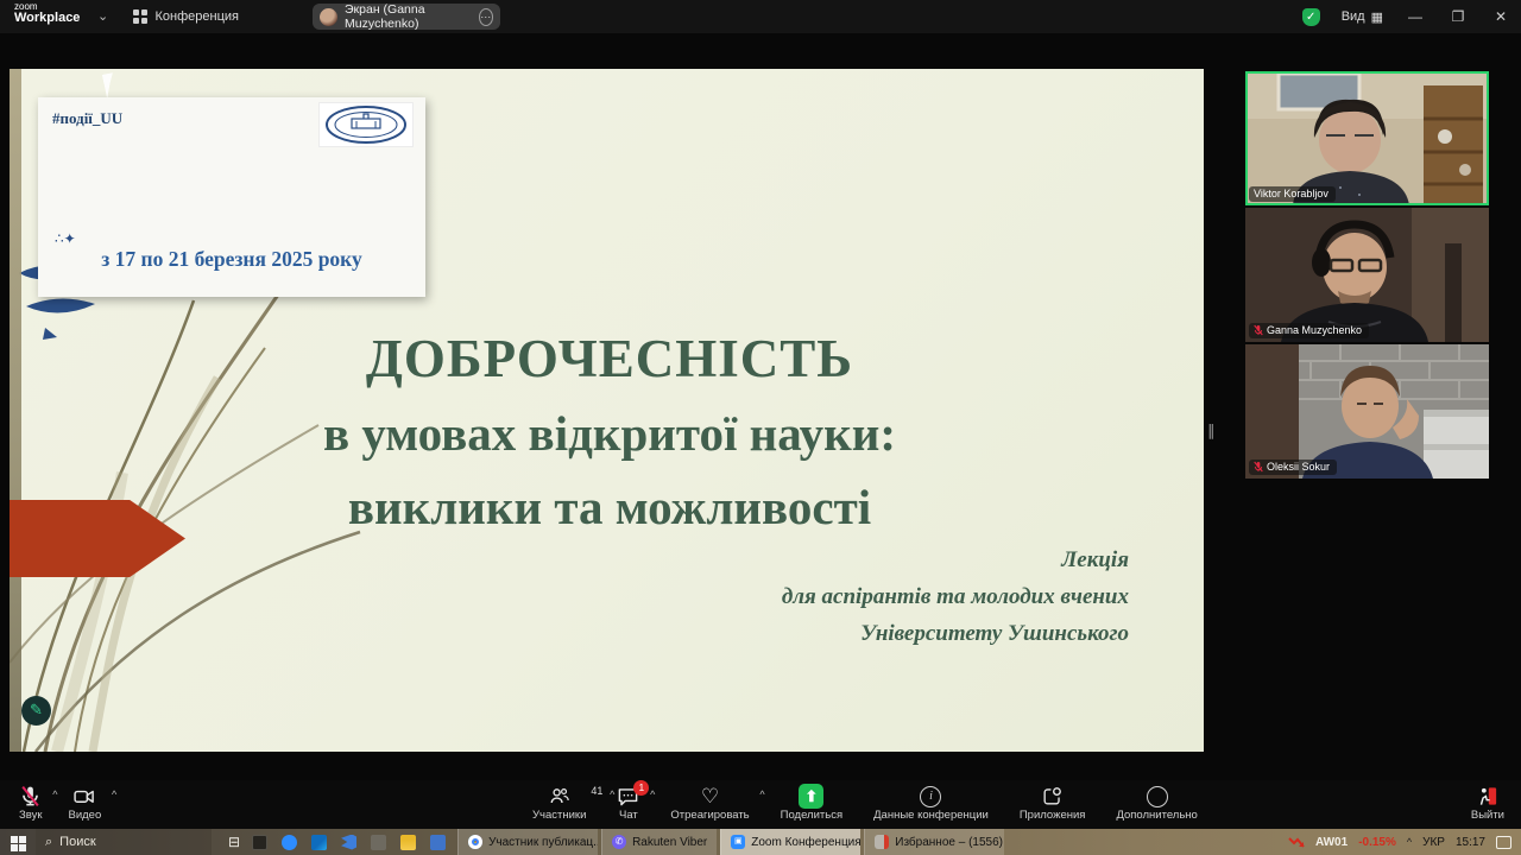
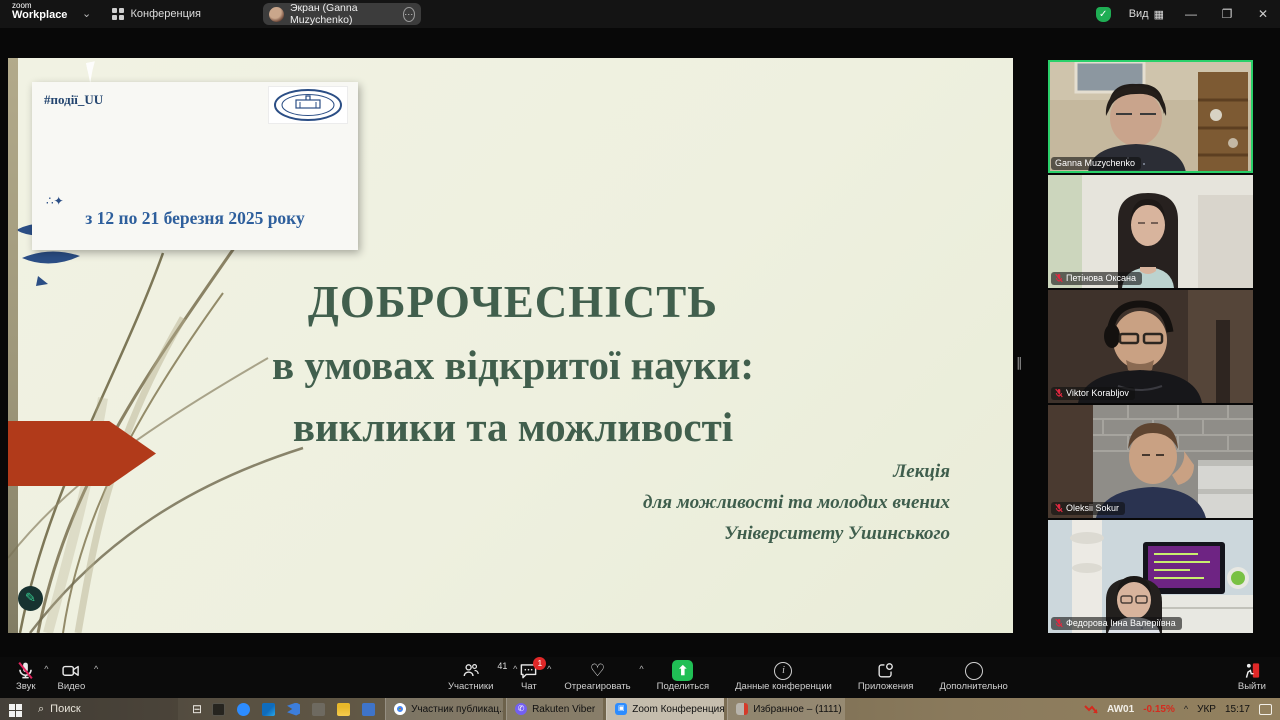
  zoom
  Workplace
  ⌄
  Конференция
  Экран (Ganna Muzychenko)
  ⋯
  ✓
  Вид
  ▦
  —
  ❐
  ✕
  #події_UU
  ∴✦
- з 17 по 21 березня 2025 року
+ з 12 по 21 березня 2025 року
  ДОБРОЧЕСНІСТЬ
  в умовах відкритої науки:
  виклики та можливості
  Лекція
- для аспірантів та молодих вчених
+ для можливості та молодих вчених
  Університету Ушинського
  ✎
  ∥
- Viktor Korabljov
+ Ganna Muzychenko
+ Петінова Оксана
- Ganna Muzychenko
+ Viktor Korabljov
  Oleksii Sokur
+ Федорова Інна Валеріївна
  ^
  Звук
  ^
  Видео
  41
  ^
  Участники
  1
  ^
  Чат
  ♡
  ^
  Отреагировать
  ⬆
  Поделиться
  i
  Данные конференции
  Приложения
  Дополнительно
  Выйти
  ⌕
  Поиск
  ⊟
  Участник публикац.
  ✆
  Rakuten Viber
  Zoom Конференция
- Избранное – (1556)
+ Избранное – (1111)
  AW01
  -0.15%
  ^
  УКР
  15:17
